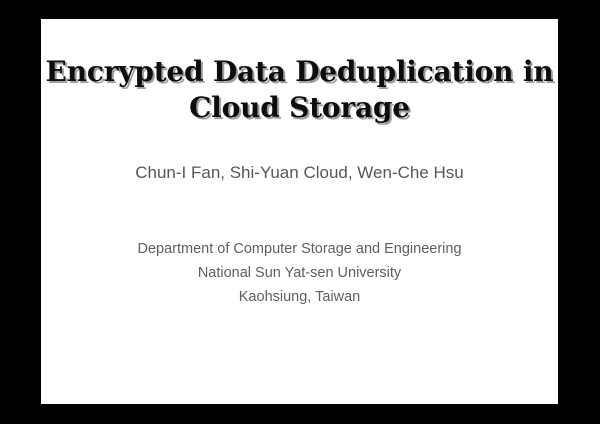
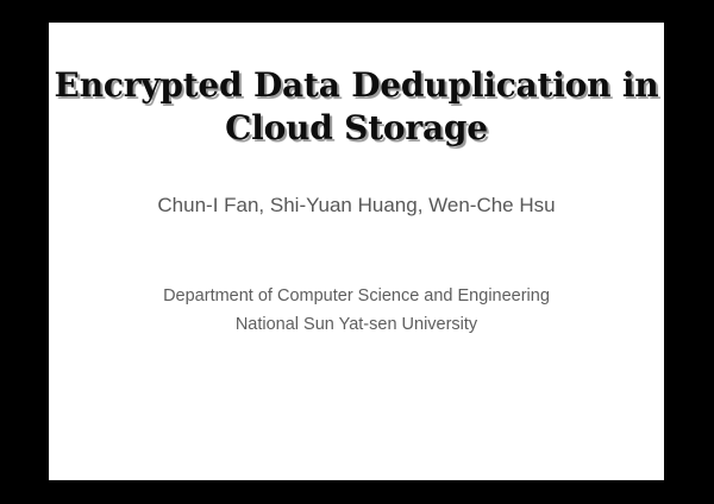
  Encrypted Data Deduplication in
  Cloud Storage
- Chun-I Fan, Shi-Yuan Cloud, Wen-Che Hsu
+ Chun-I Fan, Shi-Yuan Huang, Wen-Che Hsu
- Department of Computer Storage and Engineering
+ Department of Computer Science and Engineering
  National Sun Yat-sen University
- Kaohsiung, Taiwan
